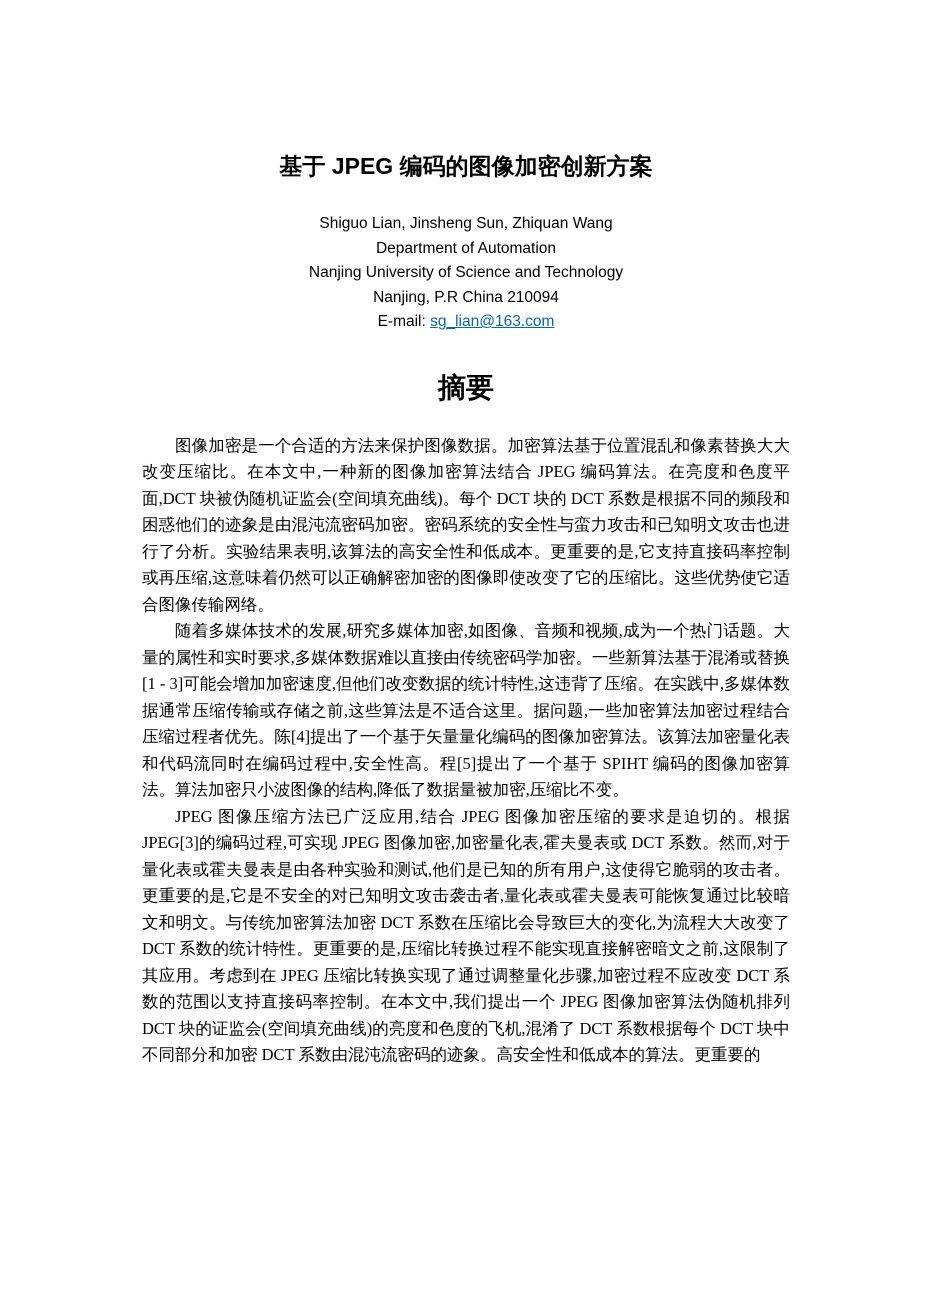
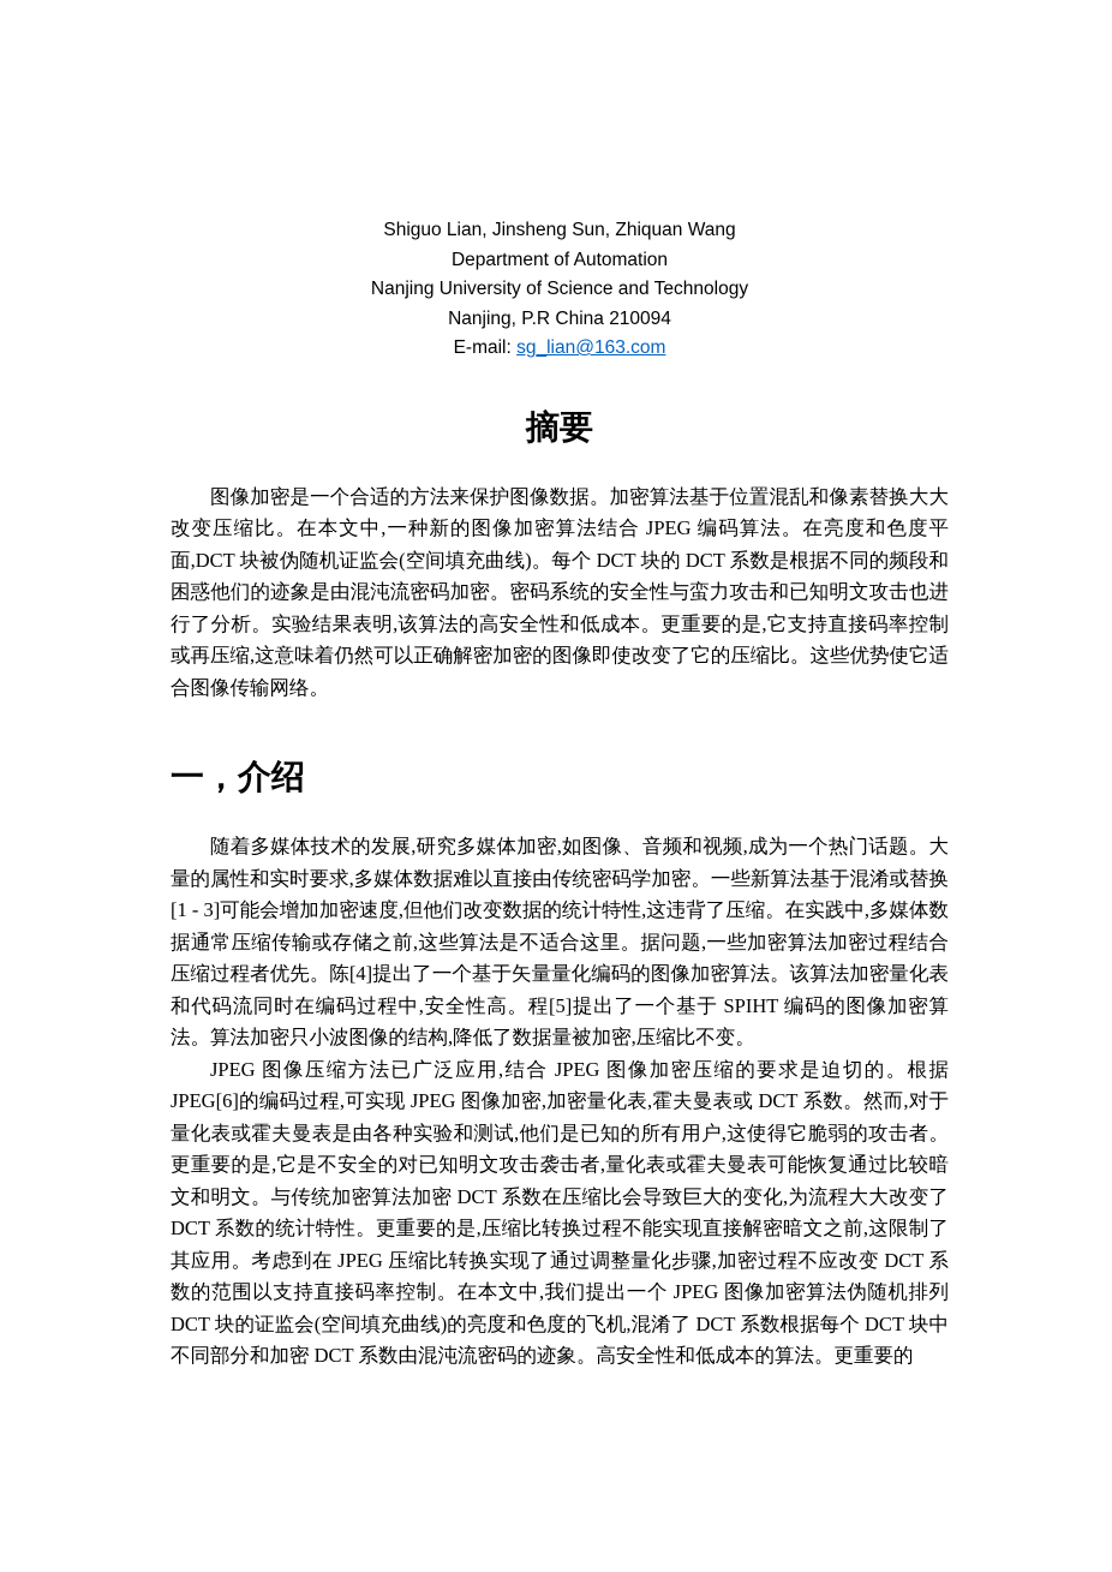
- 基于 JPEG 编码的图像加密创新方案
  Shiguo Lian, Jinsheng Sun, Zhiquan Wang
  Department of Automation
  Nanjing University of Science and Technology
  Nanjing, P.R China 210094
  E-mail: sg_lian@163.com
  摘要
  图像加密是一个合适的方法来保护图像数据。加密算法基于位置混乱和像素替换大大改变压缩比。在本文中,一种新的图像加密算法结合 JPEG 编码算法。在亮度和色度平面,DCT 块被伪随机证监会(空间填充曲线)。每个 DCT 块的 DCT 系数是根据不同的频段和困惑他们的迹象是由混沌流密码加密。密码系统的安全性与蛮力攻击和已知明文攻击也进行了分析。实验结果表明,该算法的高安全性和低成本。更重要的是,它支持直接码率控制或再压缩,这意味着仍然可以正确解密加密的图像即使改变了它的压缩比。这些优势使它适合图像传输网络。
+ 一，介绍
  随着多媒体技术的发展,研究多媒体加密,如图像、音频和视频,成为一个热门话题。大量的属性和实时要求,多媒体数据难以直接由传统密码学加密。一些新算法基于混淆或替换[1 - 3]可能会增加加密速度,但他们改变数据的统计特性,这违背了压缩。在实践中,多媒体数据通常压缩传输或存储之前,这些算法是不适合这里。据问题,一些加密算法加密过程结合压缩过程者优先。陈[4]提出了一个基于矢量量化编码的图像加密算法。该算法加密量化表和代码流同时在编码过程中,安全性高。程[5]提出了一个基于 SPIHT 编码的图像加密算法。算法加密只小波图像的结构,降低了数据量被加密,压缩比不变。
- JPEG 图像压缩方法已广泛应用,结合 JPEG 图像加密压缩的要求是迫切的。根据 JPEG[3]的编码过程,可实现 JPEG 图像加密,加密量化表,霍夫曼表或 DCT 系数。然而,对于量化表或霍夫曼表是由各种实验和测试,他们是已知的所有用户,这使得它脆弱的攻击者。更重要的是,它是不安全的对已知明文攻击袭击者,量化表或霍夫曼表可能恢复通过比较暗文和明文。与传统加密算法加密 DCT 系数在压缩比会导致巨大的变化,为流程大大改变了 DCT 系数的统计特性。更重要的是,压缩比转换过程不能实现直接解密暗文之前,这限制了其应用。考虑到在 JPEG 压缩比转换实现了通过调整量化步骤,加密过程不应改变 DCT 系数的范围以支持直接码率控制。在本文中,我们提出一个 JPEG 图像加密算法伪随机排列 DCT 块的证监会(空间填充曲线)的亮度和色度的飞机,混淆了 DCT 系数根据每个 DCT 块中不同部分和加密 DCT 系数由混沌流密码的迹象。高安全性和低成本的算法。更重要的
+ JPEG 图像压缩方法已广泛应用,结合 JPEG 图像加密压缩的要求是迫切的。根据 JPEG[6]的编码过程,可实现 JPEG 图像加密,加密量化表,霍夫曼表或 DCT 系数。然而,对于量化表或霍夫曼表是由各种实验和测试,他们是已知的所有用户,这使得它脆弱的攻击者。更重要的是,它是不安全的对已知明文攻击袭击者,量化表或霍夫曼表可能恢复通过比较暗文和明文。与传统加密算法加密 DCT 系数在压缩比会导致巨大的变化,为流程大大改变了 DCT 系数的统计特性。更重要的是,压缩比转换过程不能实现直接解密暗文之前,这限制了其应用。考虑到在 JPEG 压缩比转换实现了通过调整量化步骤,加密过程不应改变 DCT 系数的范围以支持直接码率控制。在本文中,我们提出一个 JPEG 图像加密算法伪随机排列 DCT 块的证监会(空间填充曲线)的亮度和色度的飞机,混淆了 DCT 系数根据每个 DCT 块中不同部分和加密 DCT 系数由混沌流密码的迹象。高安全性和低成本的算法。更重要的
